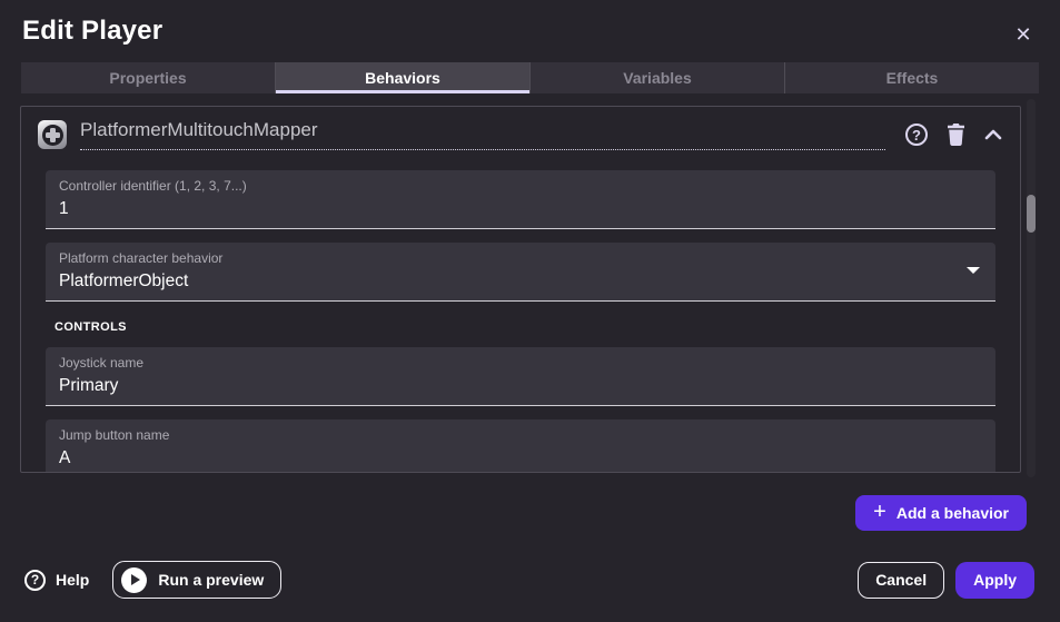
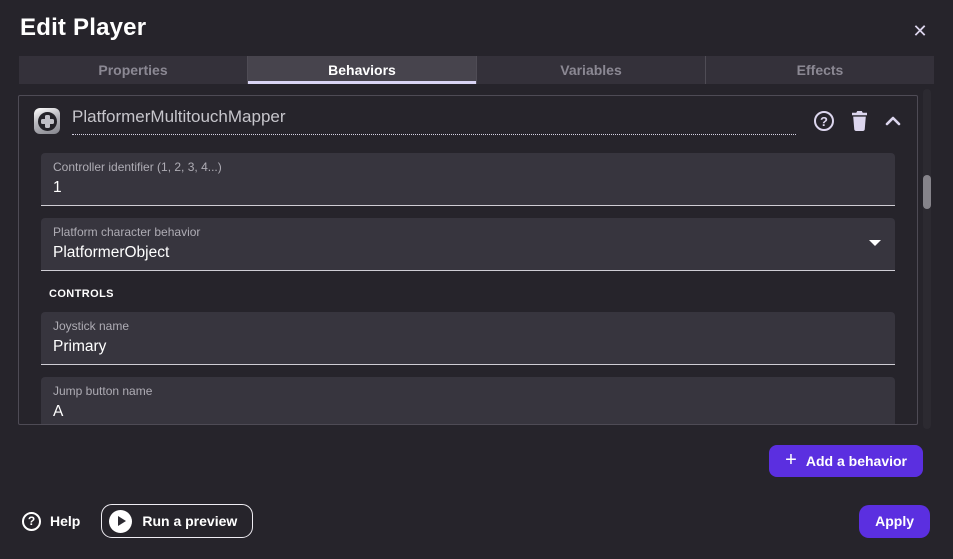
  Edit Player
  ✕
  Properties
  Behaviors
  Variables
  Effects
  PlatformerMultitouchMapper
  ?
- Controller identifier (1, 2, 3, 7...)
+ Controller identifier (1, 2, 3, 4...)
  1
  Platform character behavior
  PlatformerObject
  CONTROLS
  Joystick name
  Primary
  Jump button name
  A
  +
  Add a behavior
  ?
  Help
  Run a preview
- Cancel
  Apply
